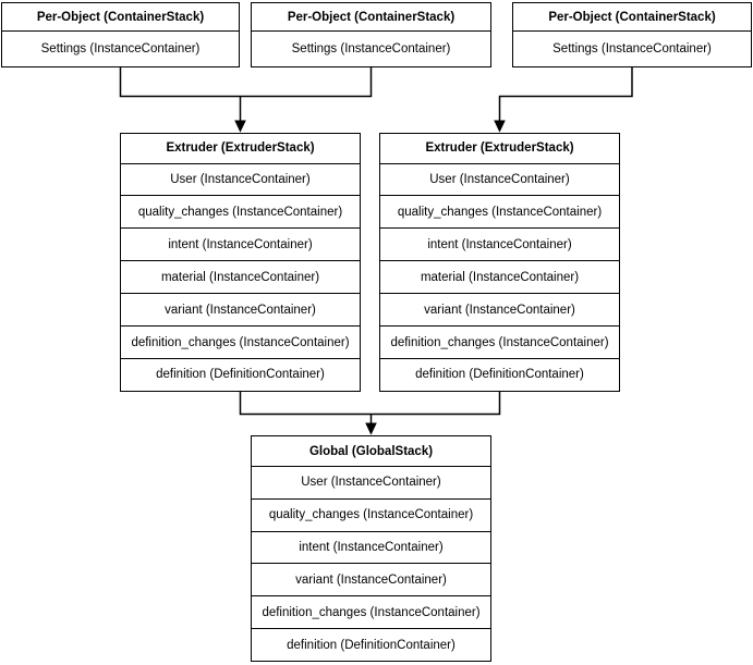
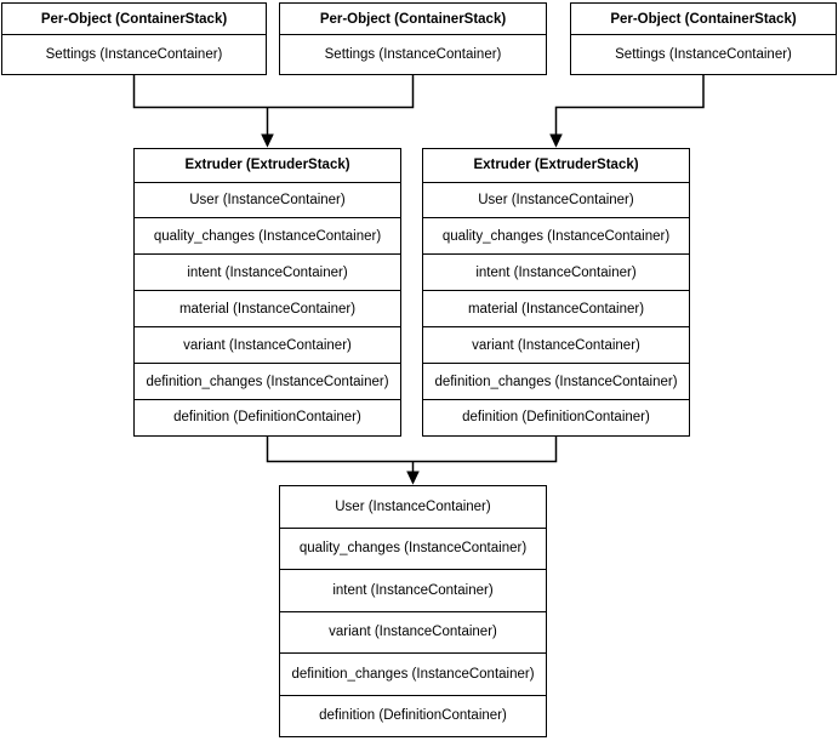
  Per-Object (ContainerStack)
  Settings (InstanceContainer)
  Per-Object (ContainerStack)
  Settings (InstanceContainer)
  Per-Object (ContainerStack)
  Settings (InstanceContainer)
  Extruder (ExtruderStack)
  User (InstanceContainer)
  quality_changes (InstanceContainer)
  intent (InstanceContainer)
  material (InstanceContainer)
  variant (InstanceContainer)
  definition_changes (InstanceContainer)
  definition (DefinitionContainer)
  Extruder (ExtruderStack)
  User (InstanceContainer)
  quality_changes (InstanceContainer)
  intent (InstanceContainer)
  material (InstanceContainer)
  variant (InstanceContainer)
  definition_changes (InstanceContainer)
  definition (DefinitionContainer)
- Global (GlobalStack)
  User (InstanceContainer)
  quality_changes (InstanceContainer)
  intent (InstanceContainer)
  variant (InstanceContainer)
  definition_changes (InstanceContainer)
  definition (DefinitionContainer)
